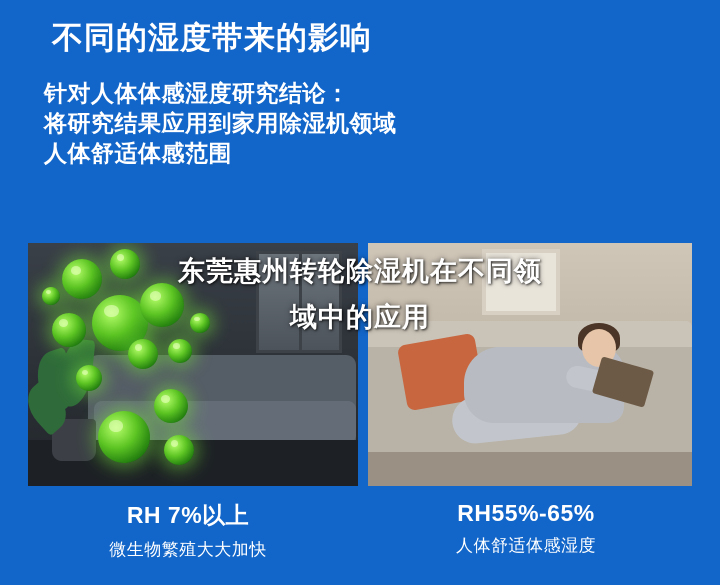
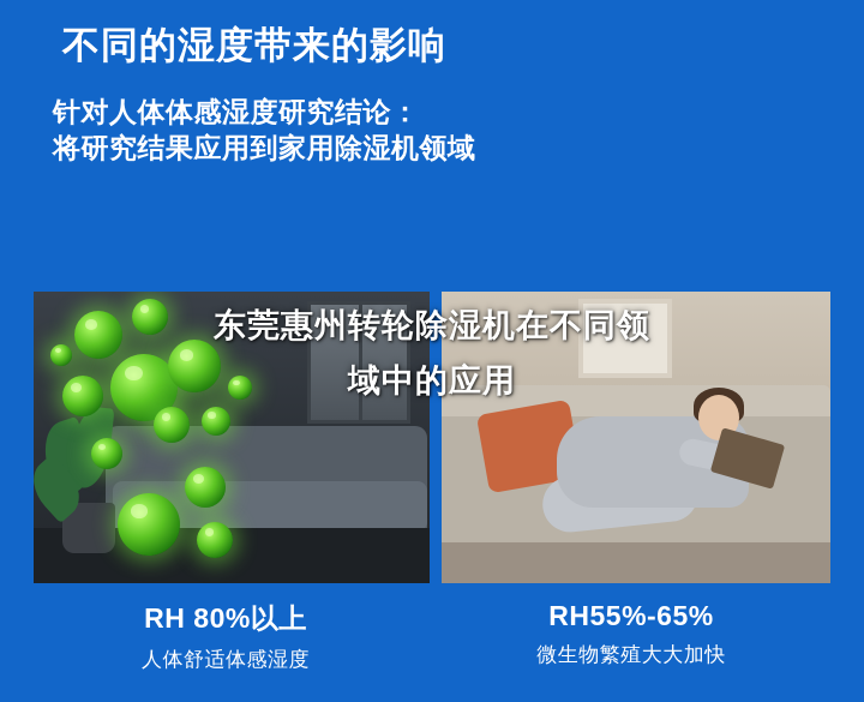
  不同的湿度带来的影响
  针对人体体感湿度研究结论：
  将研究结果应用到家用除湿机领域
- 人体舒适体感范围
  东莞惠州转轮除湿机在不同领
  域中的应用
- RH 7%以上
+ RH 80%以上
- 微生物繁殖大大加快
+ 人体舒适体感湿度
  RH55%-65%
- 人体舒适体感湿度
+ 微生物繁殖大大加快
